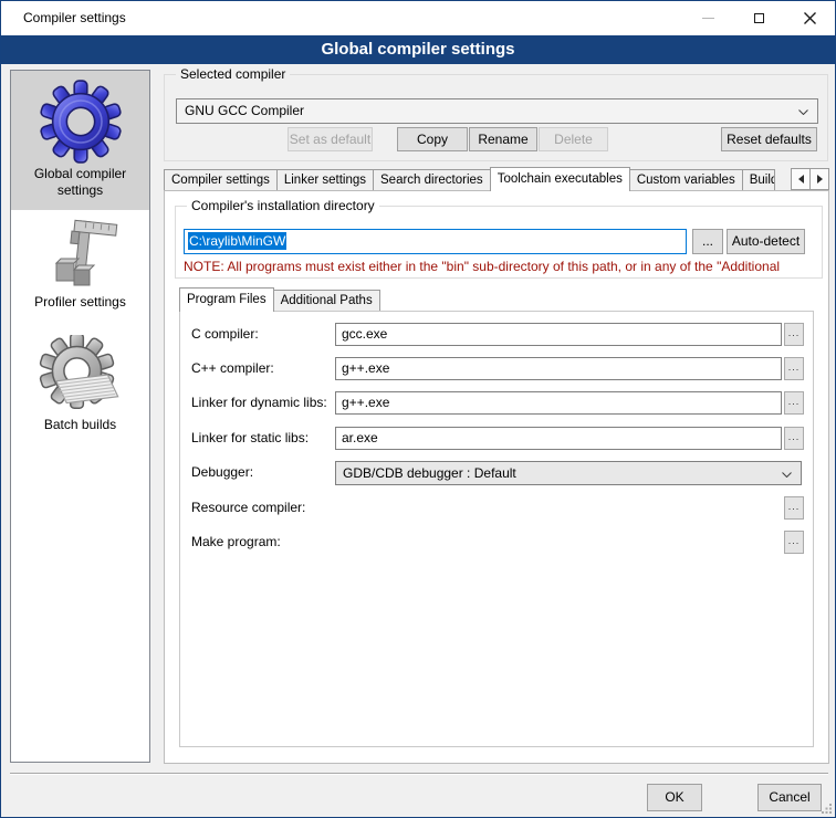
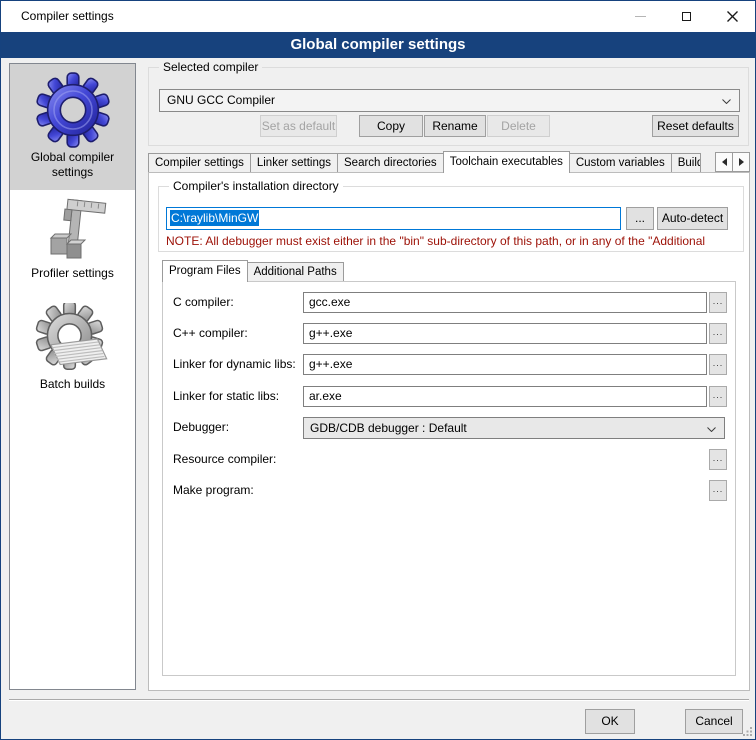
  Compiler settings
  Global compiler settings
  Global compiler settings
  Profiler settings
  Batch builds
  Selected compiler
  GNU GCC Compiler
  Set as default
  Copy
  Rename
  Delete
  Reset defaults
  Compiler settings
  Linker settings
  Search directories
  Toolchain executables
  Custom variables
  Compiler's installation directory
  C:\raylib\MinGW
  ...
  Auto-detect
- NOTE: All programs must exist either in the "bin" sub-directory of this path, or in any of the "Additional
+ NOTE: All debugger must exist either in the "bin" sub-directory of this path, or in any of the "Additional
  Program Files
  Additional Paths
  C compiler:
  gcc.exe
  ...
  C++ compiler:
  g++.exe
  ...
  Linker for dynamic libs:
  g++.exe
  ...
  Linker for static libs:
  ar.exe
  ...
  Debugger:
  GDB/CDB debugger : Default
  Resource compiler:
  ...
  Make program:
  ...
  OK
  Cancel
